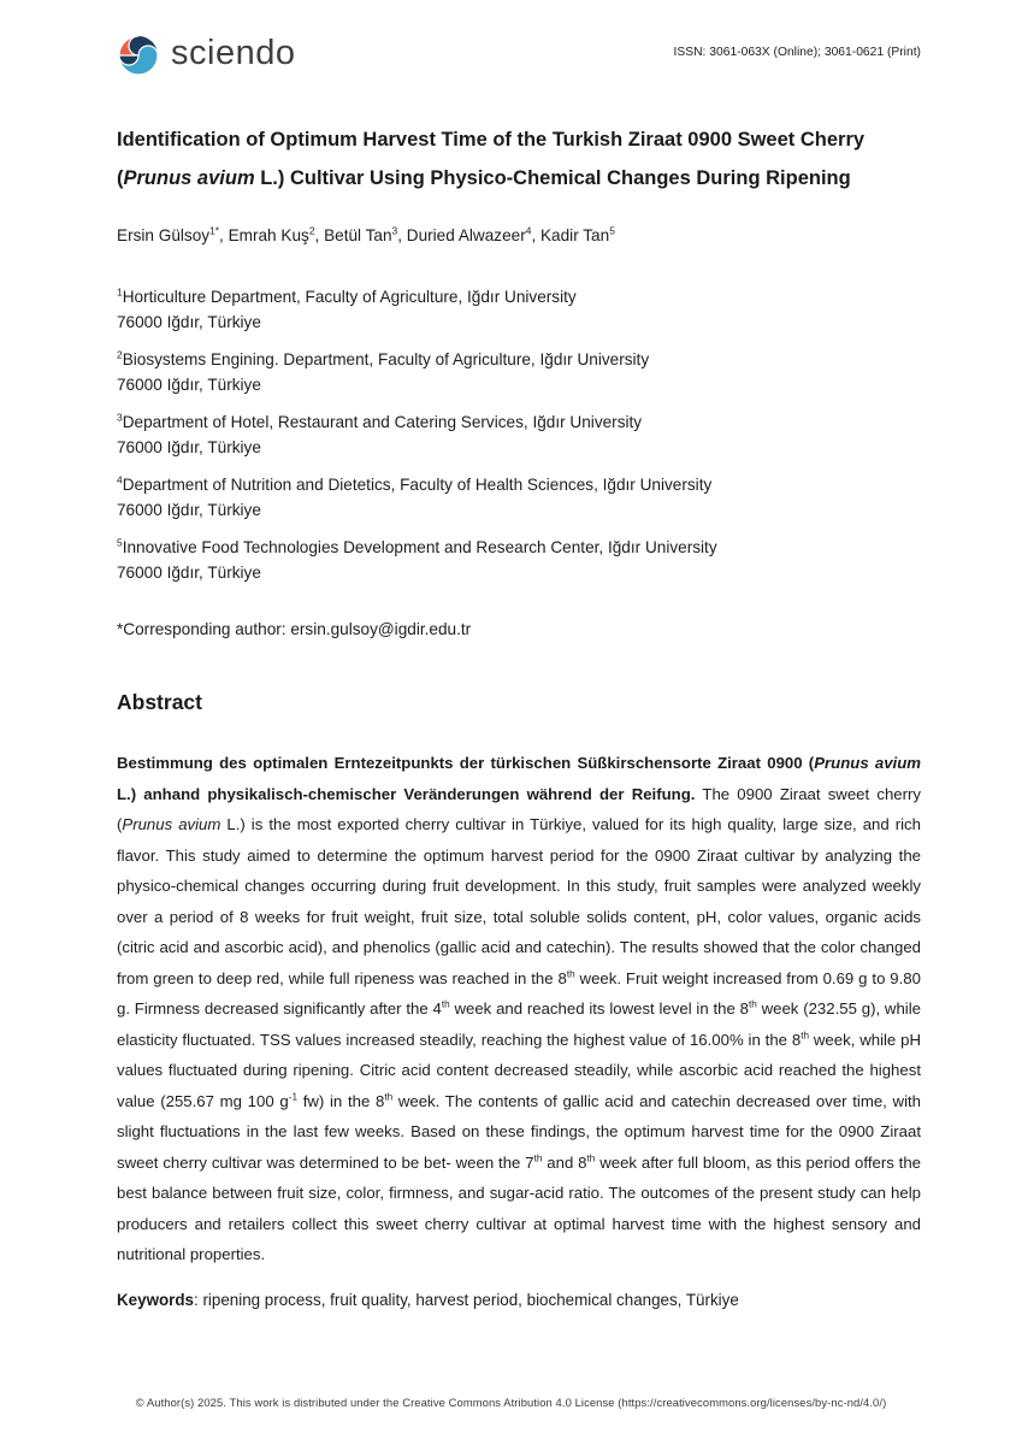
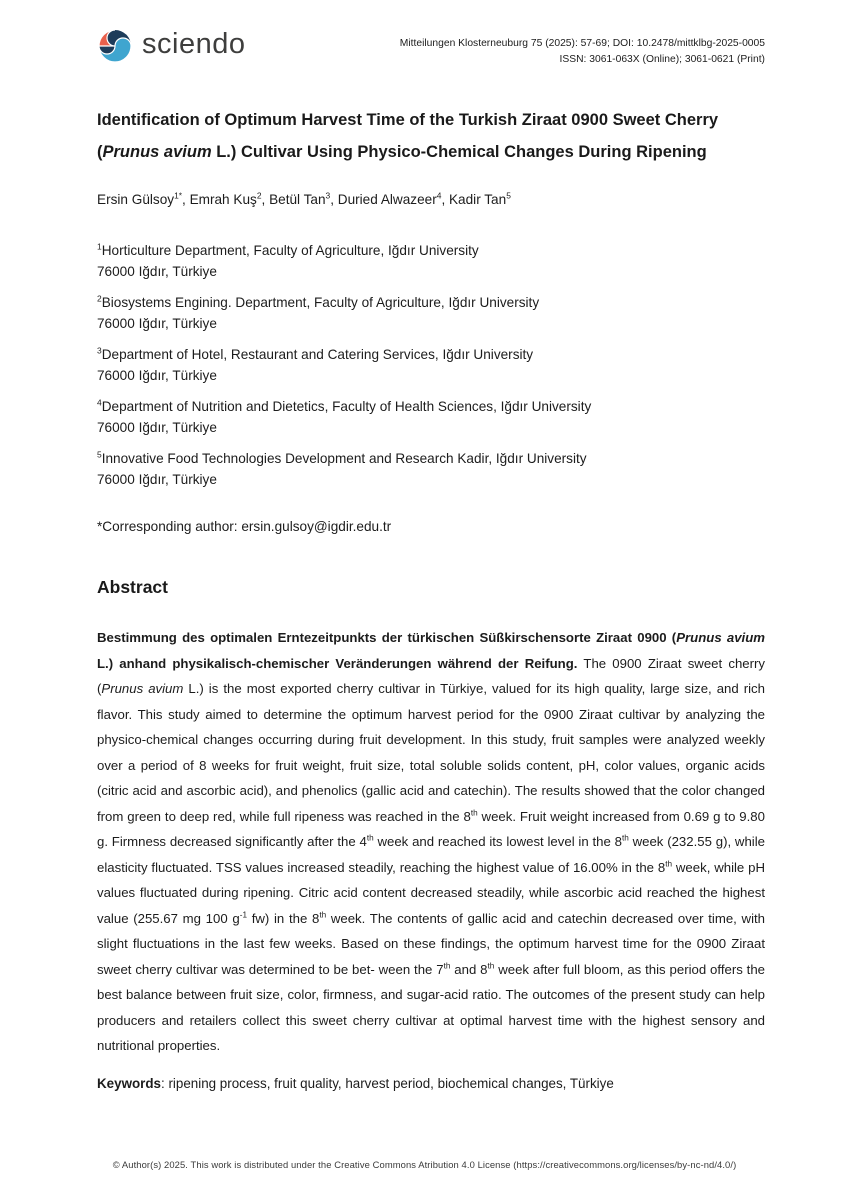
  sciendo
+ Mitteilungen Klosterneuburg 75 (2025): 57-69; DOI: 10.2478/mittklbg-2025-0005
  ISSN: 3061-063X (Online); 3061-0621 (Print)
  Identification of Optimum Harvest Time of the Turkish Ziraat 0900 Sweet Cherry
  (Prunus avium L.) Cultivar Using Physico-Chemical Changes During Ripening
  Ersin Gülsoy1*, Emrah Kuş2, Betül Tan3, Duried Alwazeer4, Kadir Tan5
  1Horticulture Department, Faculty of Agriculture, Iğdır University
  76000 Iğdır, Türkiye
  2Biosystems Engining. Department, Faculty of Agriculture, Iğdır University
  76000 Iğdır, Türkiye
  3Department of Hotel, Restaurant and Catering Services, Iğdır University
  76000 Iğdır, Türkiye
  4Department of Nutrition and Dietetics, Faculty of Health Sciences, Iğdır University
  76000 Iğdır, Türkiye
- 5Innovative Food Technologies Development and Research Center, Iğdır University
+ 5Innovative Food Technologies Development and Research Kadir, Iğdır University
  76000 Iğdır, Türkiye
  *Corresponding author: ersin.gulsoy@igdir.edu.tr
  Abstract
  Bestimmung des optimalen Erntezeitpunkts der türkischen Süßkirschensorte Ziraat 0900 (Prunus avium L.) anhand physikalisch-chemischer Veränderungen während der Reifung. The 0900 Ziraat sweet cherry (Prunus avium L.) is the most exported cherry cultivar in Türkiye, valued for its high quality, large size, and rich flavor. This study aimed to determine the optimum harvest period for the 0900 Ziraat cultivar by analyzing the physico-chemical changes occurring during fruit development. In this study, fruit samples were analyzed weekly over a period of 8 weeks for fruit weight, fruit size, total soluble solids content, pH, color values, organic acids (citric acid and ascorbic acid), and phenolics (gallic acid and catechin). The results showed that the color changed from green to deep red, while full ripeness was reached in the 8th week. Fruit weight increased from 0.69 g to 9.80 g. Firmness decreased significantly after the 4th week and reached its lowest level in the 8th week (232.55 g), while elasticity fluctuated. TSS values increased steadily, reaching the highest value of 16.00% in the 8th week, while pH values fluctuated during ripening. Citric acid content decreased steadily, while ascorbic acid reached the highest value (255.67 mg 100 g-1 fw) in the 8th week. The contents of gallic acid and catechin decreased over time, with slight fluctuations in the last few weeks. Based on these findings, the optimum harvest time for the 0900 Ziraat sweet cherry cultivar was determined to be bet- ween the 7th and 8th week after full bloom, as this period offers the best balance between fruit size, color, firmness, and sugar-acid ratio. The outcomes of the present study can help producers and retailers collect this sweet cherry cultivar at optimal harvest time with the highest sensory and nutritional properties.
  Keywords: ripening process, fruit quality, harvest period, biochemical changes, Türkiye
  © Author(s) 2025. This work is distributed under the Creative Commons Atribution 4.0 License (https://creativecommons.org/licenses/by-nc-nd/4.0/)
